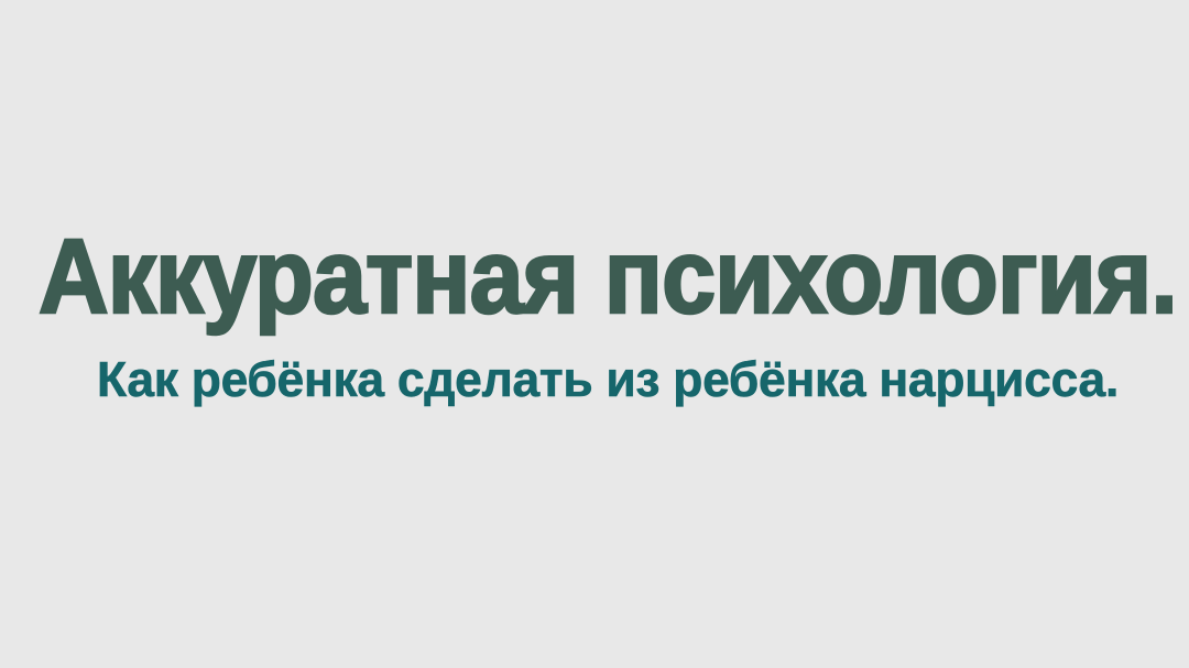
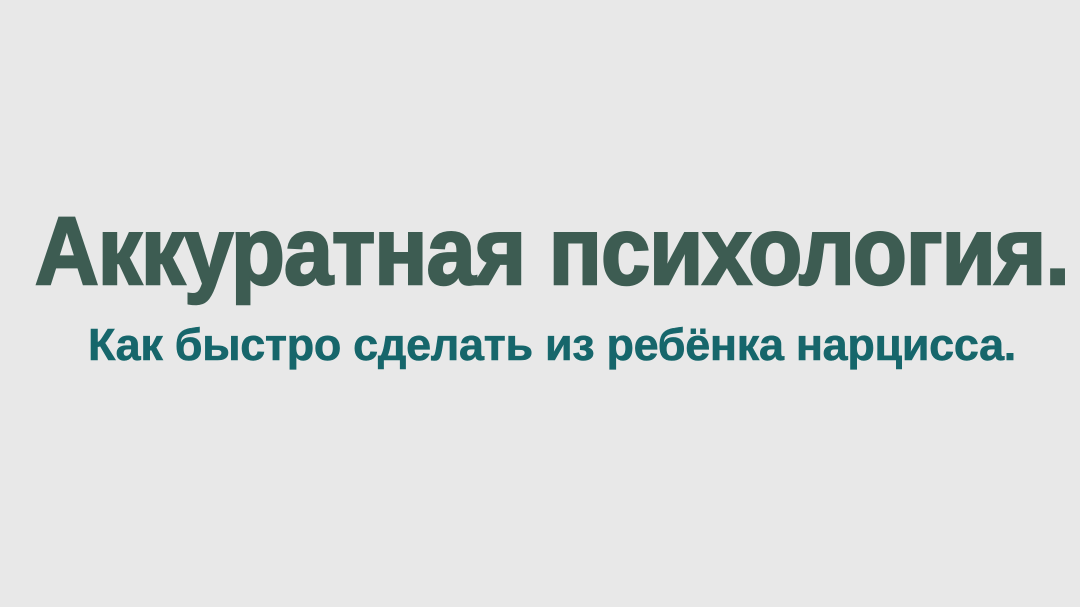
  Аккуратная психология.
- Как ребёнка сделать из ребёнка нарцисса.
+ Как быстро сделать из ребёнка нарцисса.
